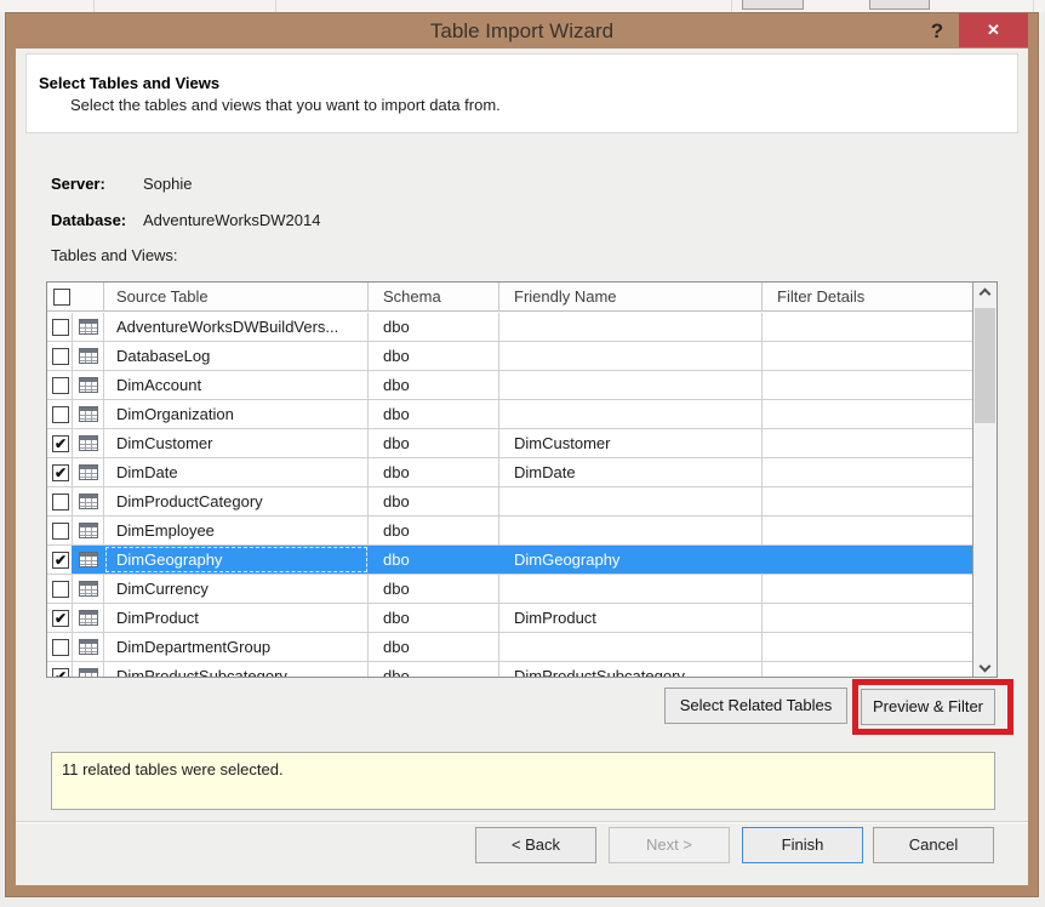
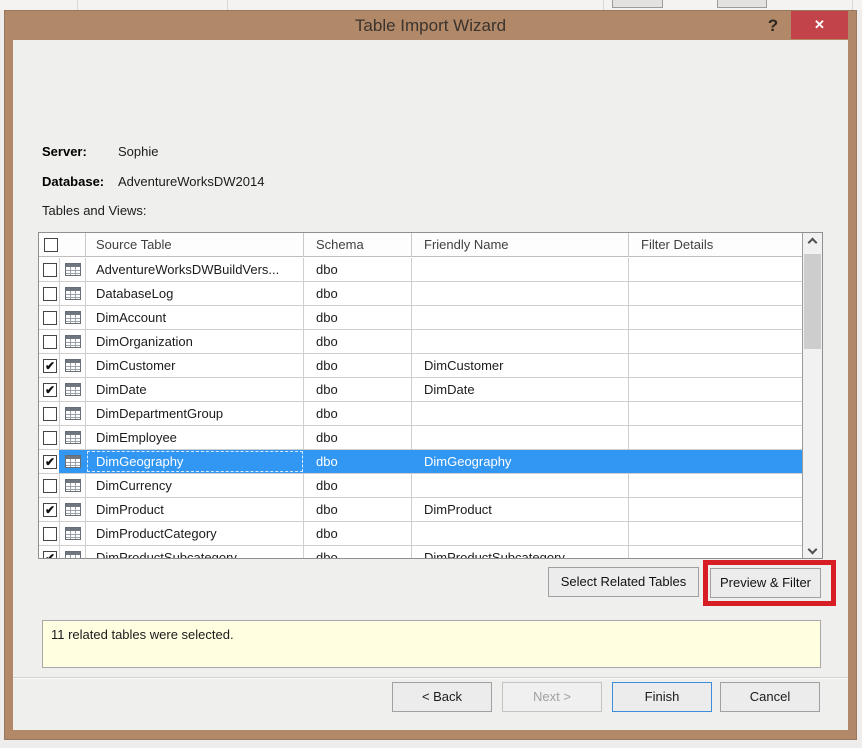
  Table Import Wizard
  ?
  ✕
- Select Tables and Views
- Select the tables and views that you want to import data from.
  Server:
  Sophie
  Database:
  AdventureWorksDW2014
  Tables and Views:
  Source Table
  Schema
  Friendly Name
  Filter Details
  AdventureWorksDWBuildVers...
  dbo
  DatabaseLog
  dbo
  DimAccount
  dbo
  DimOrganization
  dbo
  ✔
  DimCustomer
  dbo
  DimCustomer
  ✔
  DimDate
  dbo
  DimDate
- DimProductCategory
+ DimDepartmentGroup
  dbo
  DimEmployee
  dbo
  ✔
  DimGeography
  dbo
  DimGeography
  DimCurrency
  dbo
  ✔
  DimProduct
  dbo
  DimProduct
- DimDepartmentGroup
+ DimProductCategory
  dbo
  DimProductSubcategory
  dbo
  DimProductSubcategory
  Select Related Tables
  Preview & Filter
  11 related tables were selected.
  < Back
  Next >
  Finish
  Cancel
